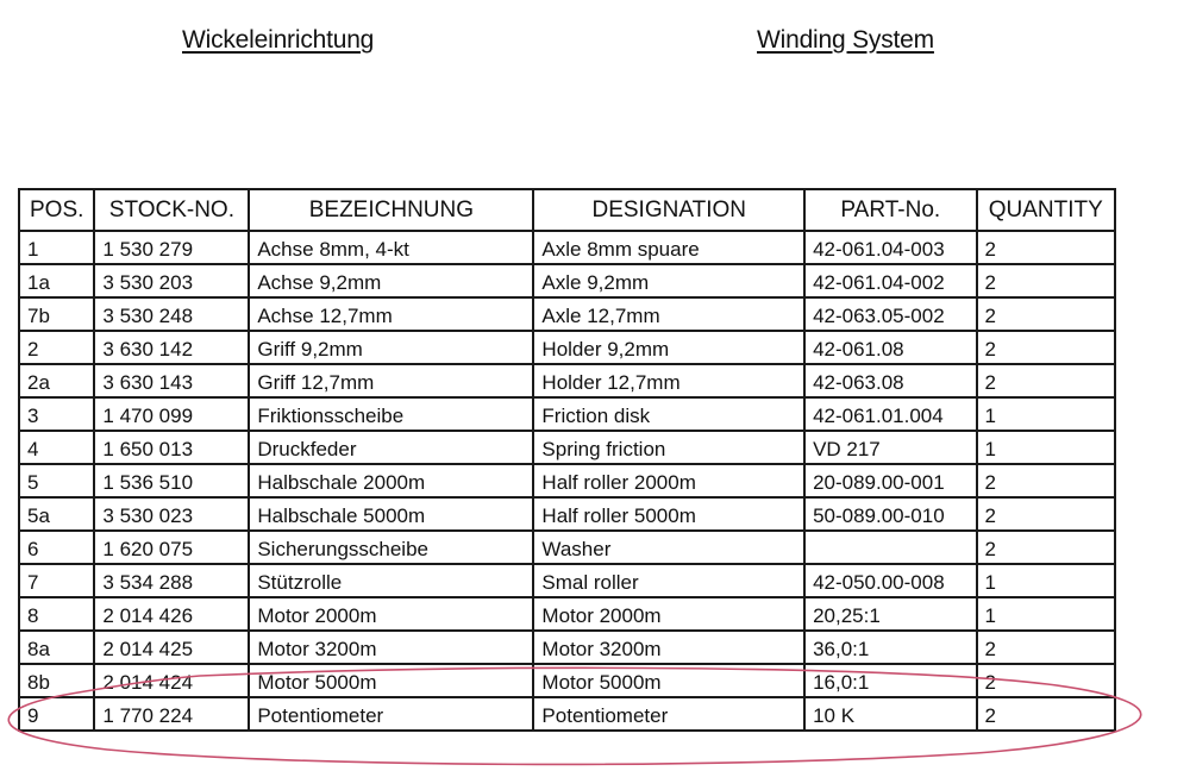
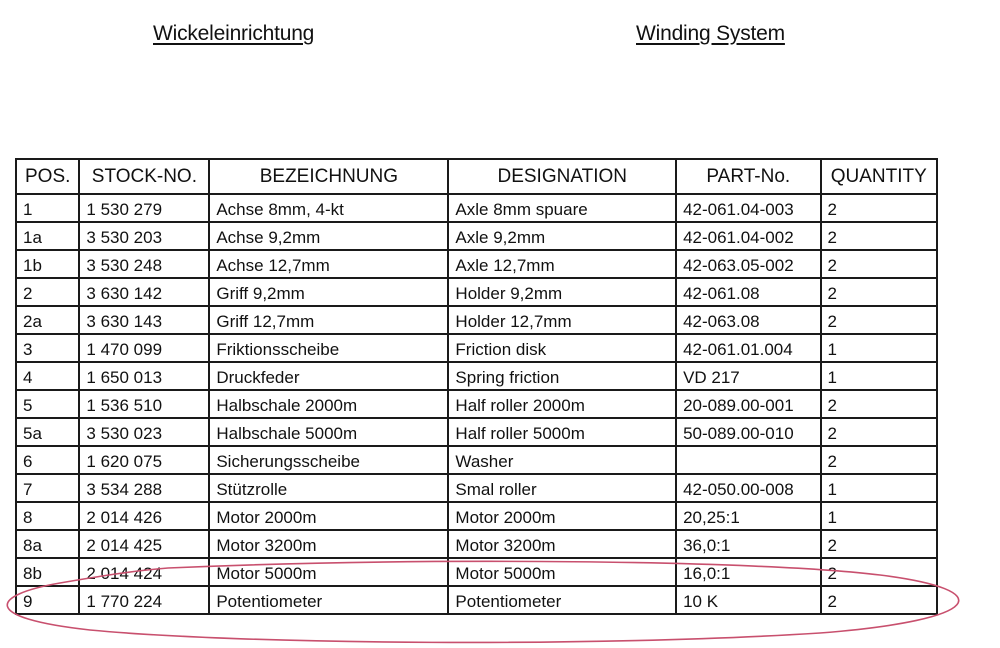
  Wickeleinrichtung
  Winding System
  POS.	STOCK-NO.	BEZEICHNUNG	DESIGNATION	PART-No.	QUANTITY
  1	1 530 279	Achse 8mm, 4-kt	Axle 8mm spuare	42-061.04-003	2
  1a	3 530 203	Achse 9,2mm	Axle 9,2mm	42-061.04-002	2
- 7b	3 530 248	Achse 12,7mm	Axle 12,7mm	42-063.05-002	2
+ 1b	3 530 248	Achse 12,7mm	Axle 12,7mm	42-063.05-002	2
  2	3 630 142	Griff 9,2mm	Holder 9,2mm	42-061.08	2
  2a	3 630 143	Griff 12,7mm	Holder 12,7mm	42-063.08	2
  3	1 470 099	Friktionsscheibe	Friction disk	42-061.01.004	1
  4	1 650 013	Druckfeder	Spring friction	VD 217	1
  5	1 536 510	Halbschale 2000m	Half roller 2000m	20-089.00-001	2
  5a	3 530 023	Halbschale 5000m	Half roller 5000m	50-089.00-010	2
  6	1 620 075	Sicherungsscheibe	Washer		2
  7	3 534 288	Stützrolle	Smal roller	42-050.00-008	1
  8	2 014 426	Motor 2000m	Motor 2000m	20,25:1	1
  8a	2 014 425	Motor 3200m	Motor 3200m	36,0:1	2
  8b	2 0 424	Motor 5000m	Motor 5000m	16,0:1	2
  9	1 770 224	Potentiometer	Potentiometer	10 K	2
